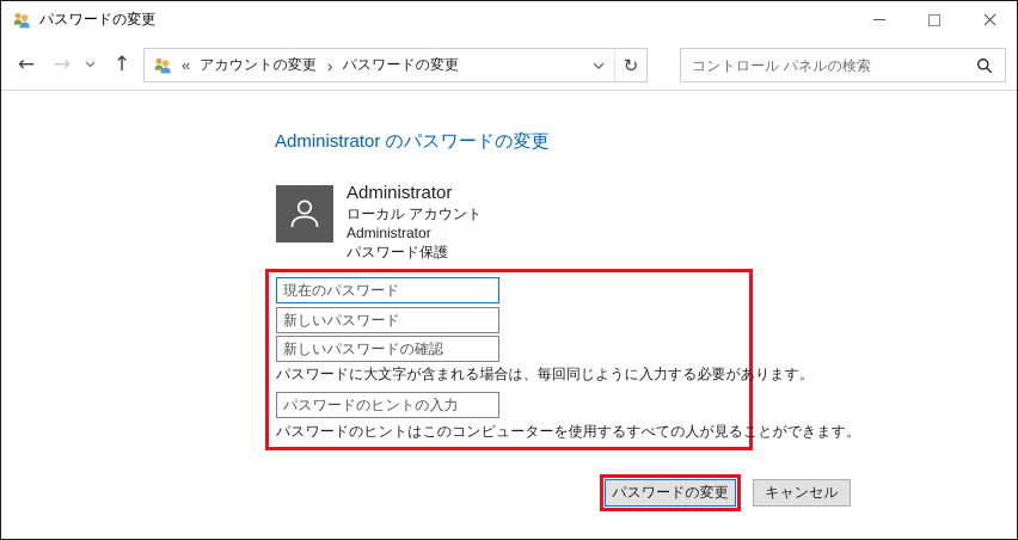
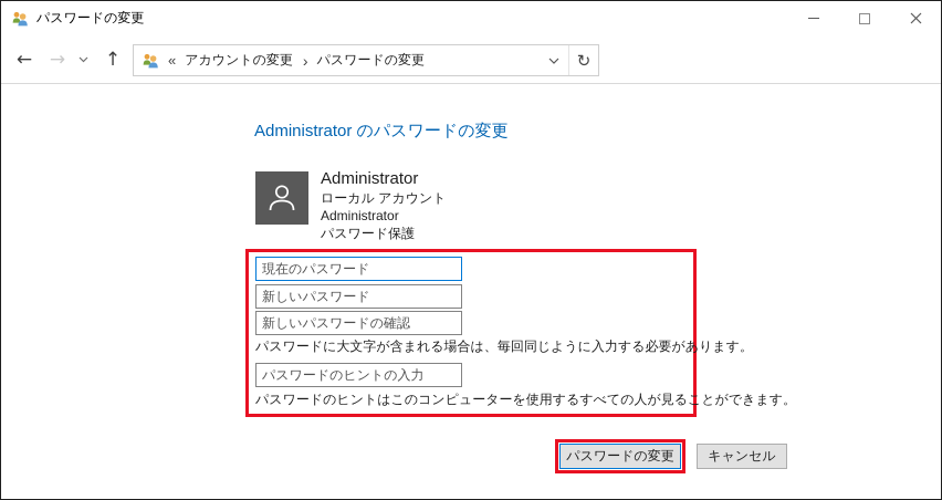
  パスワードの変更
  ←
  →
  ↑
  «
  アカウントの変更
  ›
  パスワードの変更
  ↻
- コントロール パネルの検索
  Administrator のパスワードの変更
  Administrator
  ローカル アカウント
  Administrator
  パスワード保護
  現在のパスワード
  新しいパスワード
  新しいパスワードの確認
  パスワードに大文字が含まれる場合は、毎回同じように入力する必要があります。
  パスワードのヒントの入力
  パスワードのヒントはこのコンピューターを使用するすべての人が見ることができます。
  パスワードの変更
  キャンセル
